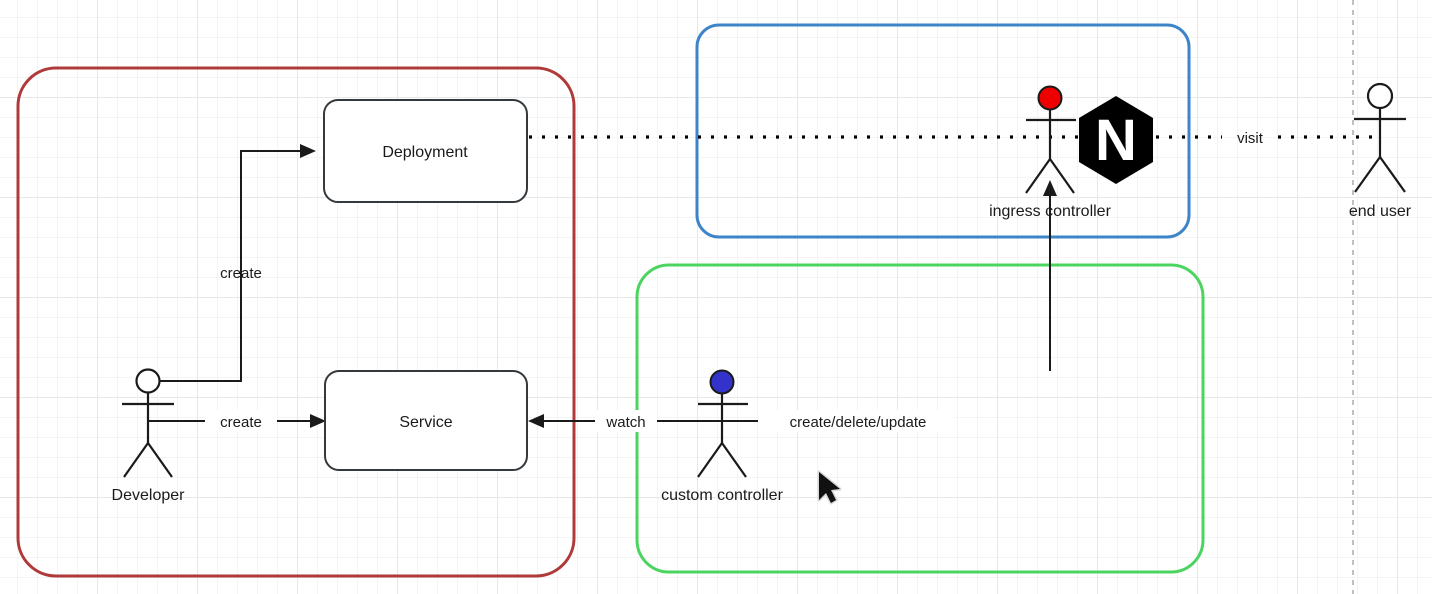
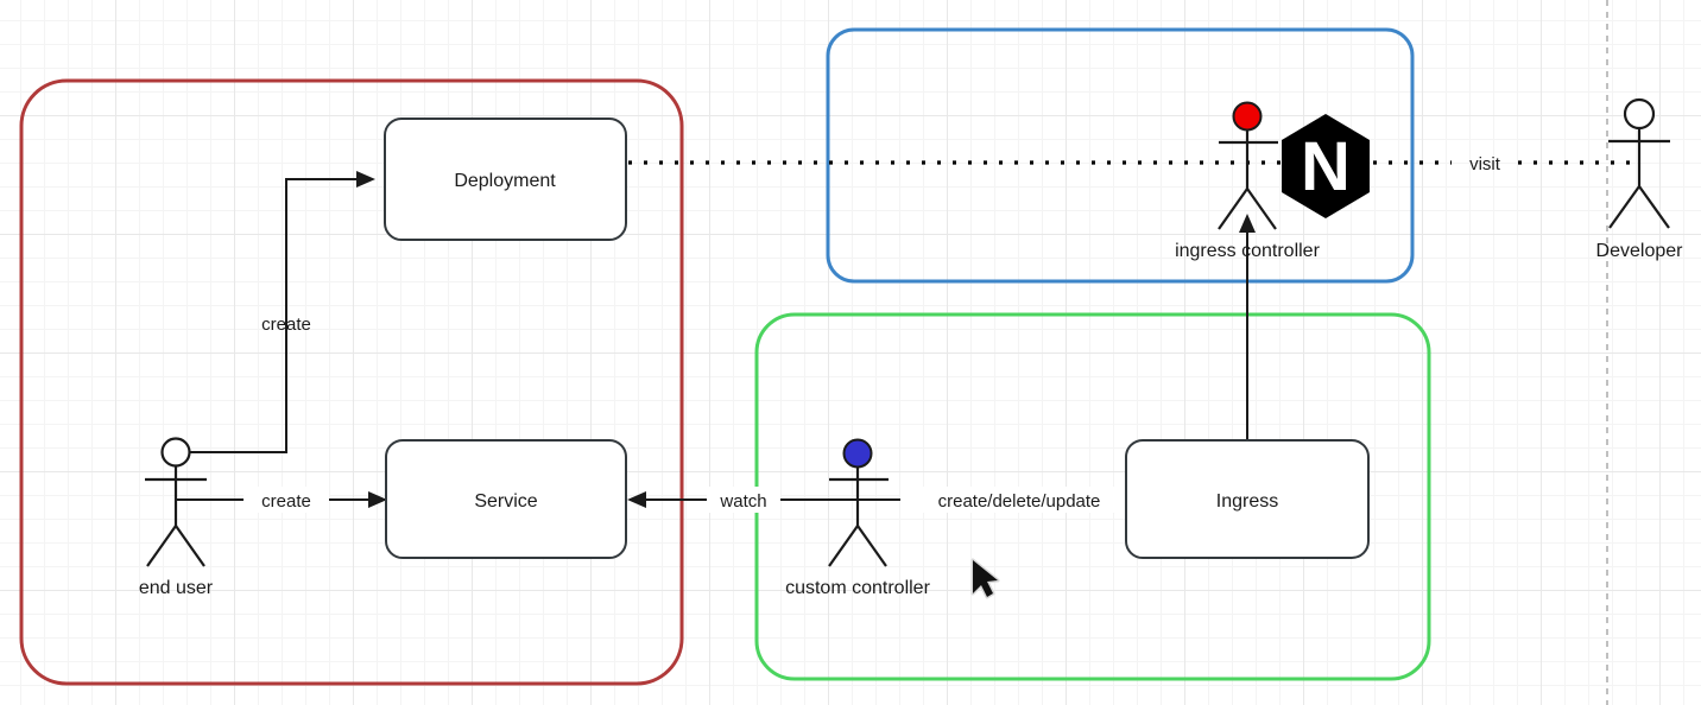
  visit
  create
  create
  watch
  create/delete/update
  Deployment
  Service
+ Ingress
- Developer
+ end user
  custom controller
  ingress controller
  N
- end user
+ Developer
